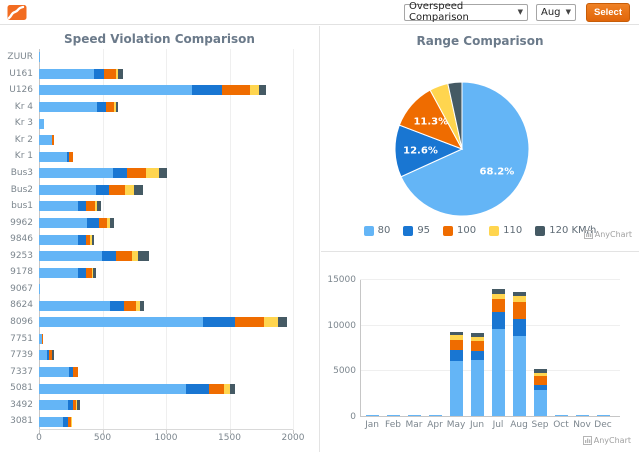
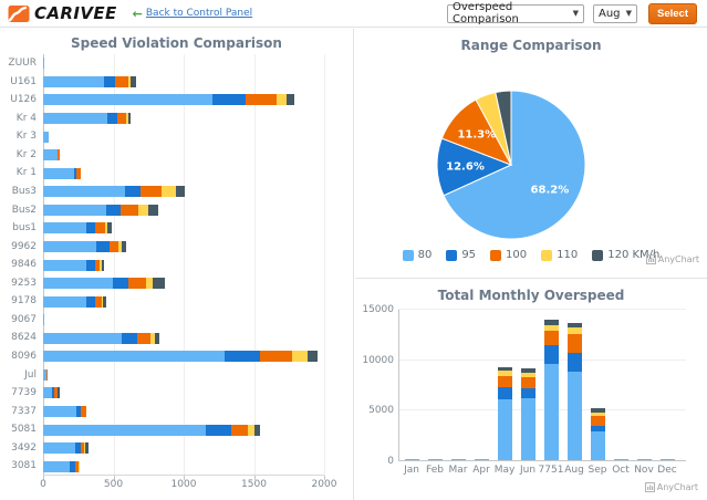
+ CARIVEE
+ ←
+ Back to Control Panel
  Overspeed Comparison
  ▼
  Aug
  ▼
  Select
  Speed Violation Comparison
  ZUUR
  U161
  U126
  Kr 4
  Kr 3
  Kr 2
  Kr 1
  Bus3
  Bus2
  bus1
  9962
  9846
  9253
  9178
  9067
  8624
  8096
- 7751
+ Jul
  7739
  7337
  5081
  3492
  3081
  0
  500
  1000
  1500
  2000
  Range Comparison
  68.2%
  12.6%
  11.3%
  80
  95
  100
  110
  120 KMh
  AnyChart
+ Total Monthly Overspeed
  0
  5000
  10000
  15000
  Jan
  Feb
  Mar
  Apr
  May
  Jun
- Jul
+ 7751
  Aug
  Sep
  Oct
  Nov
  Dec
  AnyChart
